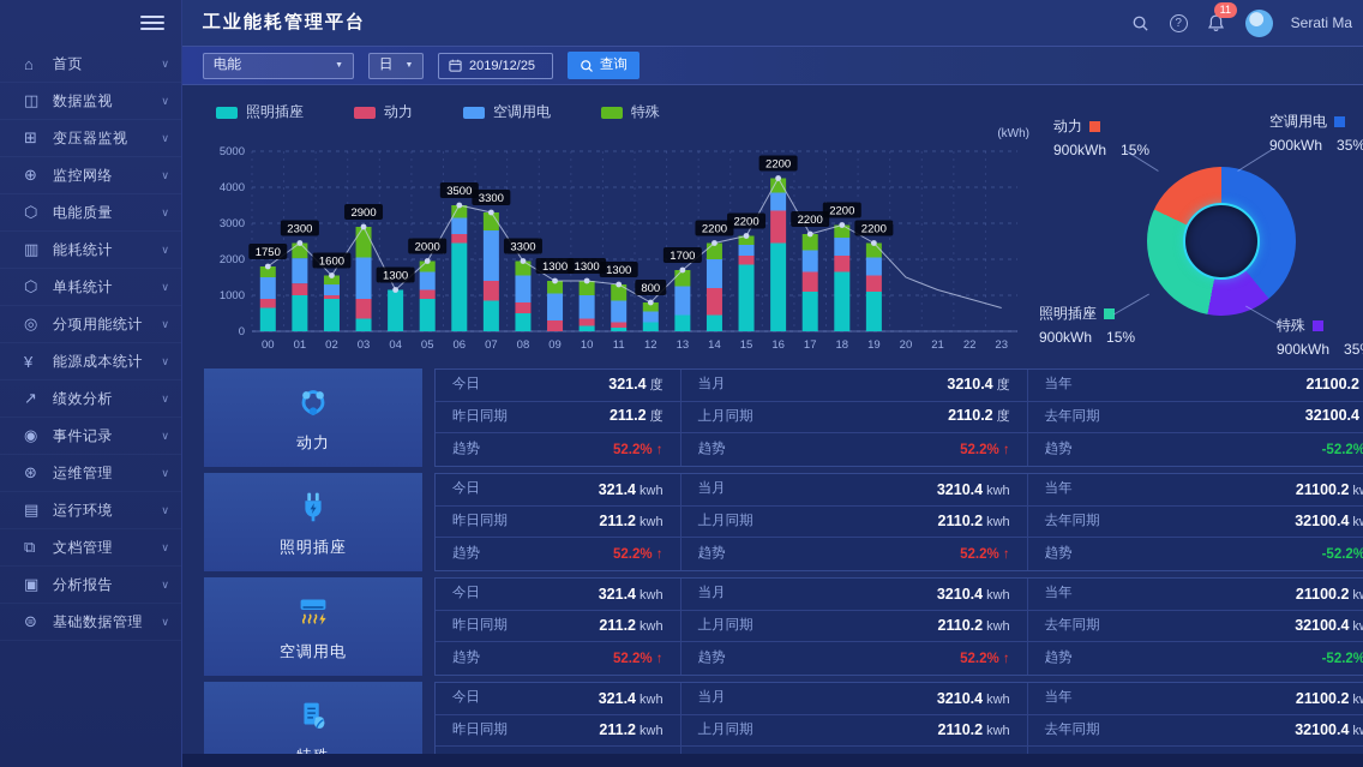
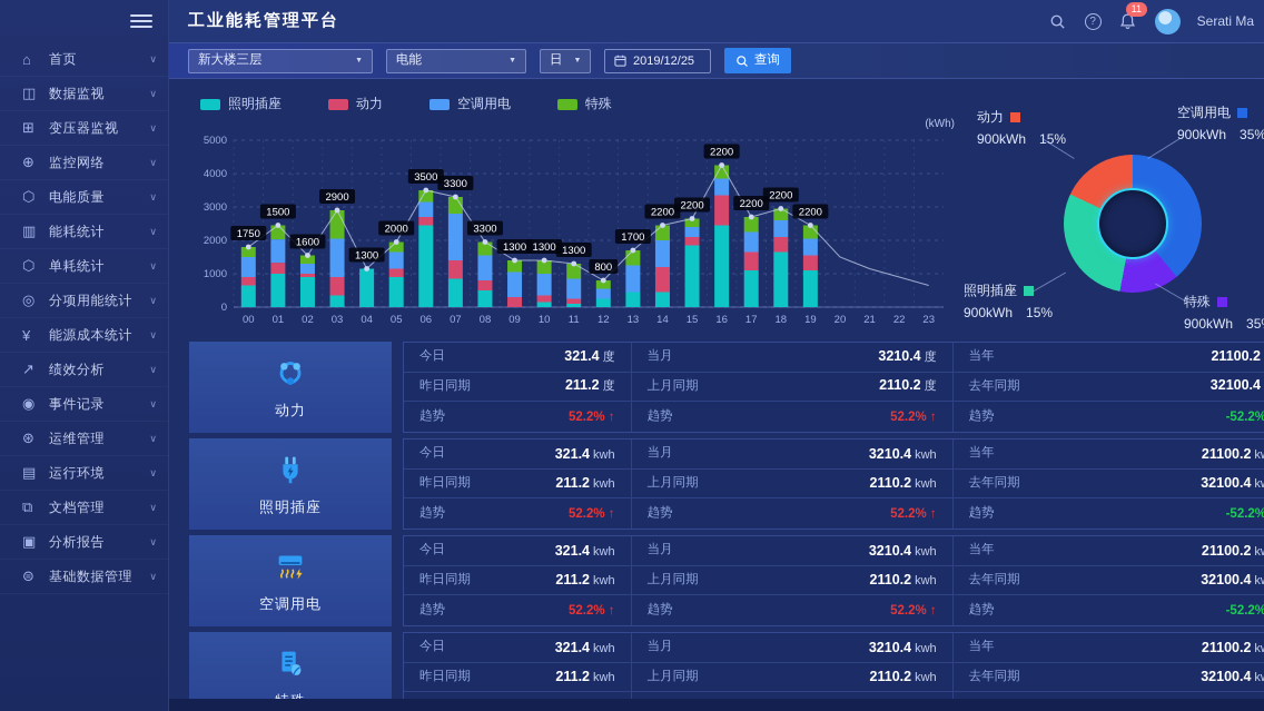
  ⌂
  首页
  ∨
  ◫
  数据监视
  ∨
  ⊞
  变压器监视
  ∨
  ⊕
  监控网络
  ∨
  ⬡
  电能质量
  ∨
  ▥
  能耗统计
  ∨
  ⬡
  单耗统计
  ∨
  ◎
  分项用能统计
  ∨
  ¥
  能源成本统计
  ∨
  ↗
  绩效分析
  ∨
  ◉
  事件记录
  ∨
  ⊛
  运维管理
  ∨
  ▤
  运行环境
  ∨
  ⧉
  文档管理
  ∨
  ▣
  分析报告
  ∨
  ⊜
  基础数据管理
  ∨
  工业能耗管理平台
  ?
  11
  Serati Ma
+ 新大楼三层
  电能
  日
  2019/12/25
  查询
  照明插座
  动力
  空调用电
  特殊
  (kWh)
  0
  1000
  2000
  3000
  4000
  5000
  00
  01
  02
  03
  04
  05
  06
  07
  08
  09
  10
  11
  12
  13
  14
  15
  16
  17
  18
  19
  20
  21
  22
  23
  1750
- 2300
+ 1500
  1600
  2900
  1300
  2000
  3500
  3300
  3300
  1300
  1300
  1300
  800
  1700
  2200
  2200
  2200
  2200
  2200
  2200
  空调用电
  900kWh 35%
  特殊
  900kWh 35
  照明插座
  900kWh 15%
  动力
  900kWh 15%
  动力
  今日
  321.4 度
  当月
  3210.4 度
  当年
  21100.2
  昨日同期
  211.2 度
  上月同期
  2110.2 度
  去年同期
  32100.4
  趋势
  52.2% ↑
  趋势
  52.2% ↑
  趋势
  -52.2%
  照明插座
  今日
  321.4 kwh
  当月
  3210.4 kwh
  当年
  21100.2 k
  昨日同期
  211.2 kwh
  上月同期
  2110.2 kwh
  去年同期
  32100.4 k
  趋势
  52.2% ↑
  趋势
  52.2% ↑
  趋势
  -52.2%
  空调用电
  今日
  321.4 kwh
  当月
  3210.4 kwh
  当年
  21100.2 k
  昨日同期
  211.2 kwh
  上月同期
  2110.2 kwh
  去年同期
  32100.4 k
  趋势
  52.2% ↑
  趋势
  52.2% ↑
  趋势
  -52.2%
  今日
  321.4 kwh
  当月
  3210.4 kwh
  当年
  21100.2 k
  昨日同期
  211.2 kwh
  上月同期
  2110.2 kwh
  去年同期
  32100.4 k
